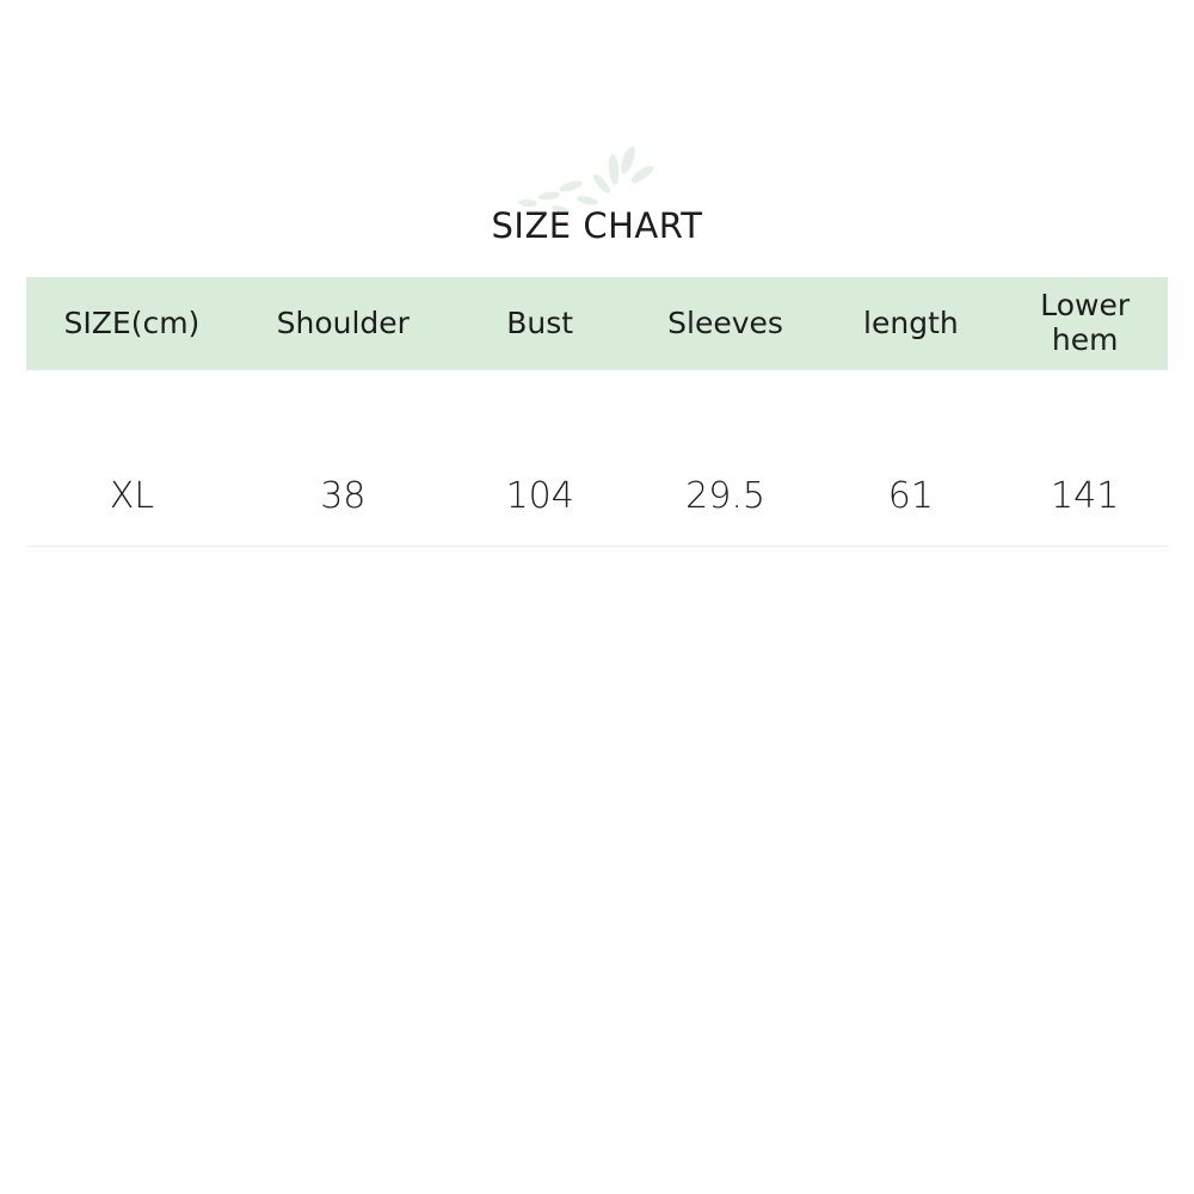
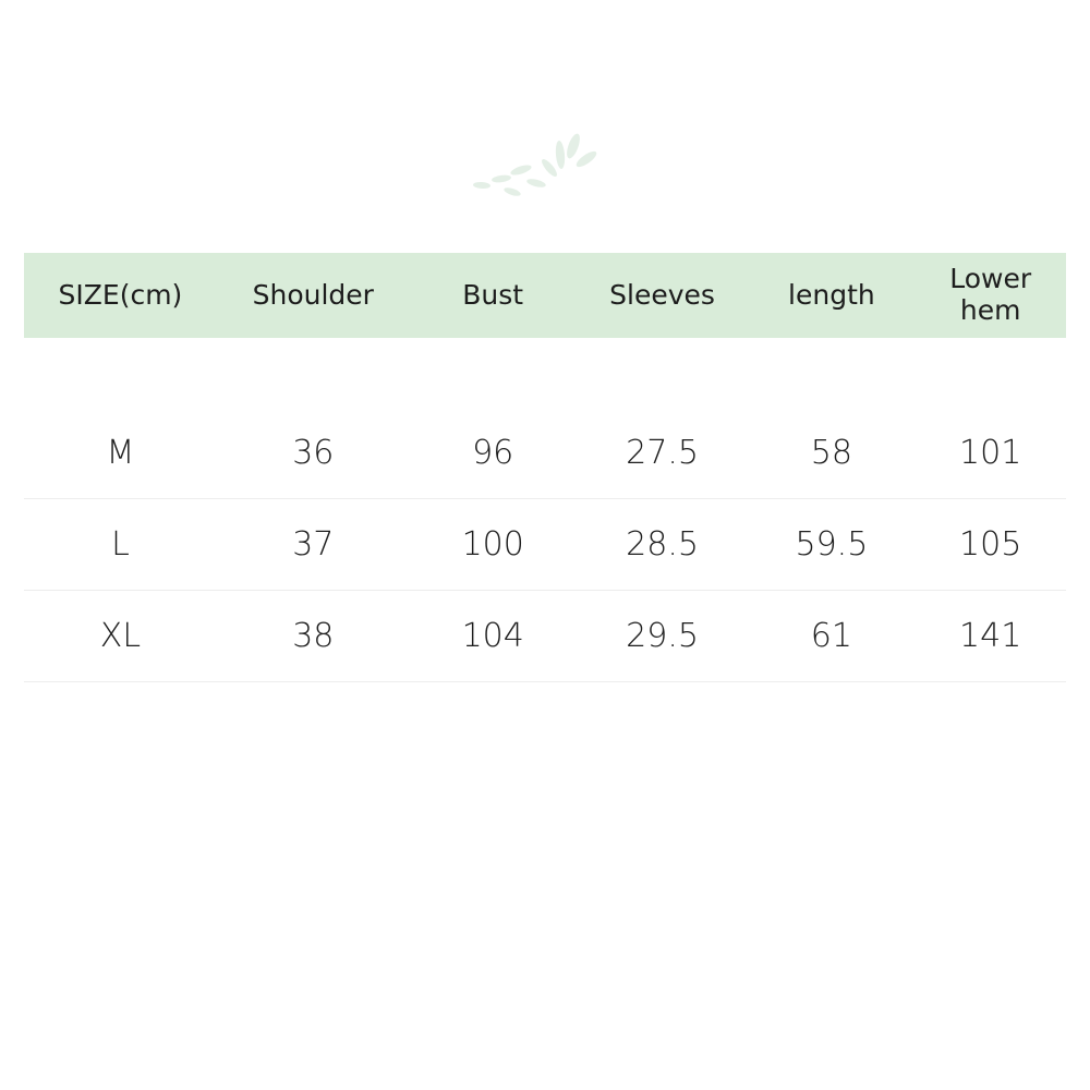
- SIZE CHART
  SIZE(cm)	Shoulder	Bust	Sleeves	length	Lower hem
+ M	36	96	27.5	58	101
+ L	37	100	28.5	59.5	105
  XL	38	104	29.5	61	141
